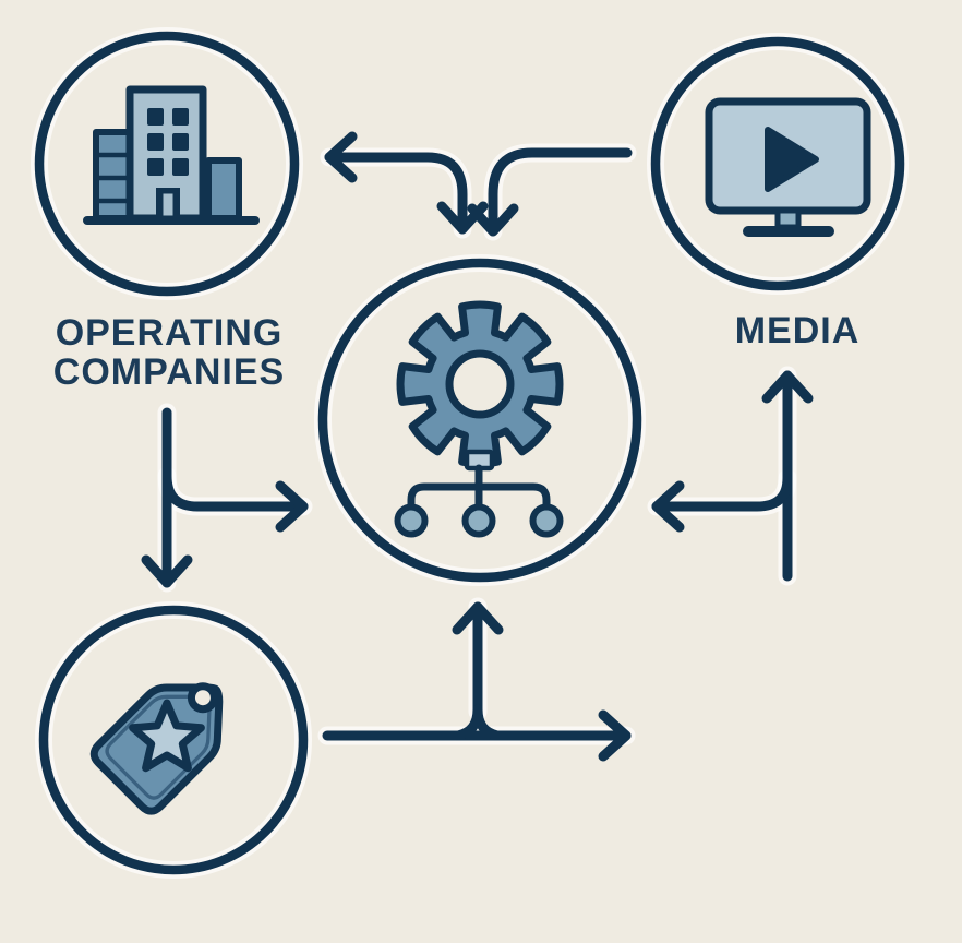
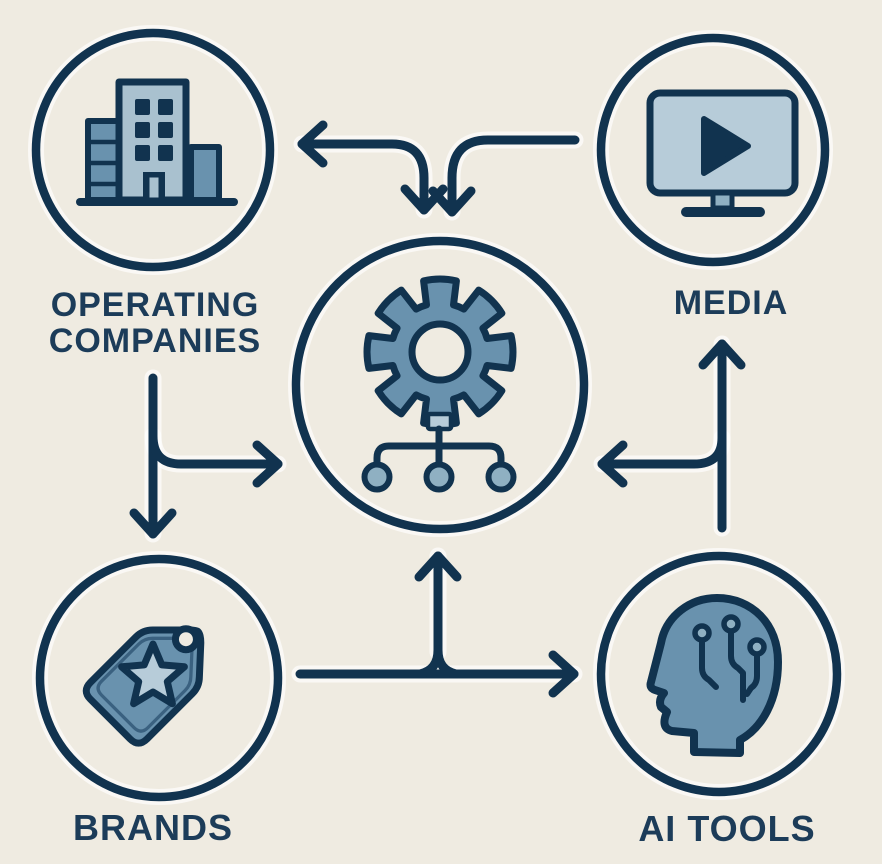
  OPERATING
  COMPANIES
  MEDIA
+ BRANDS
+ AI TOOLS
